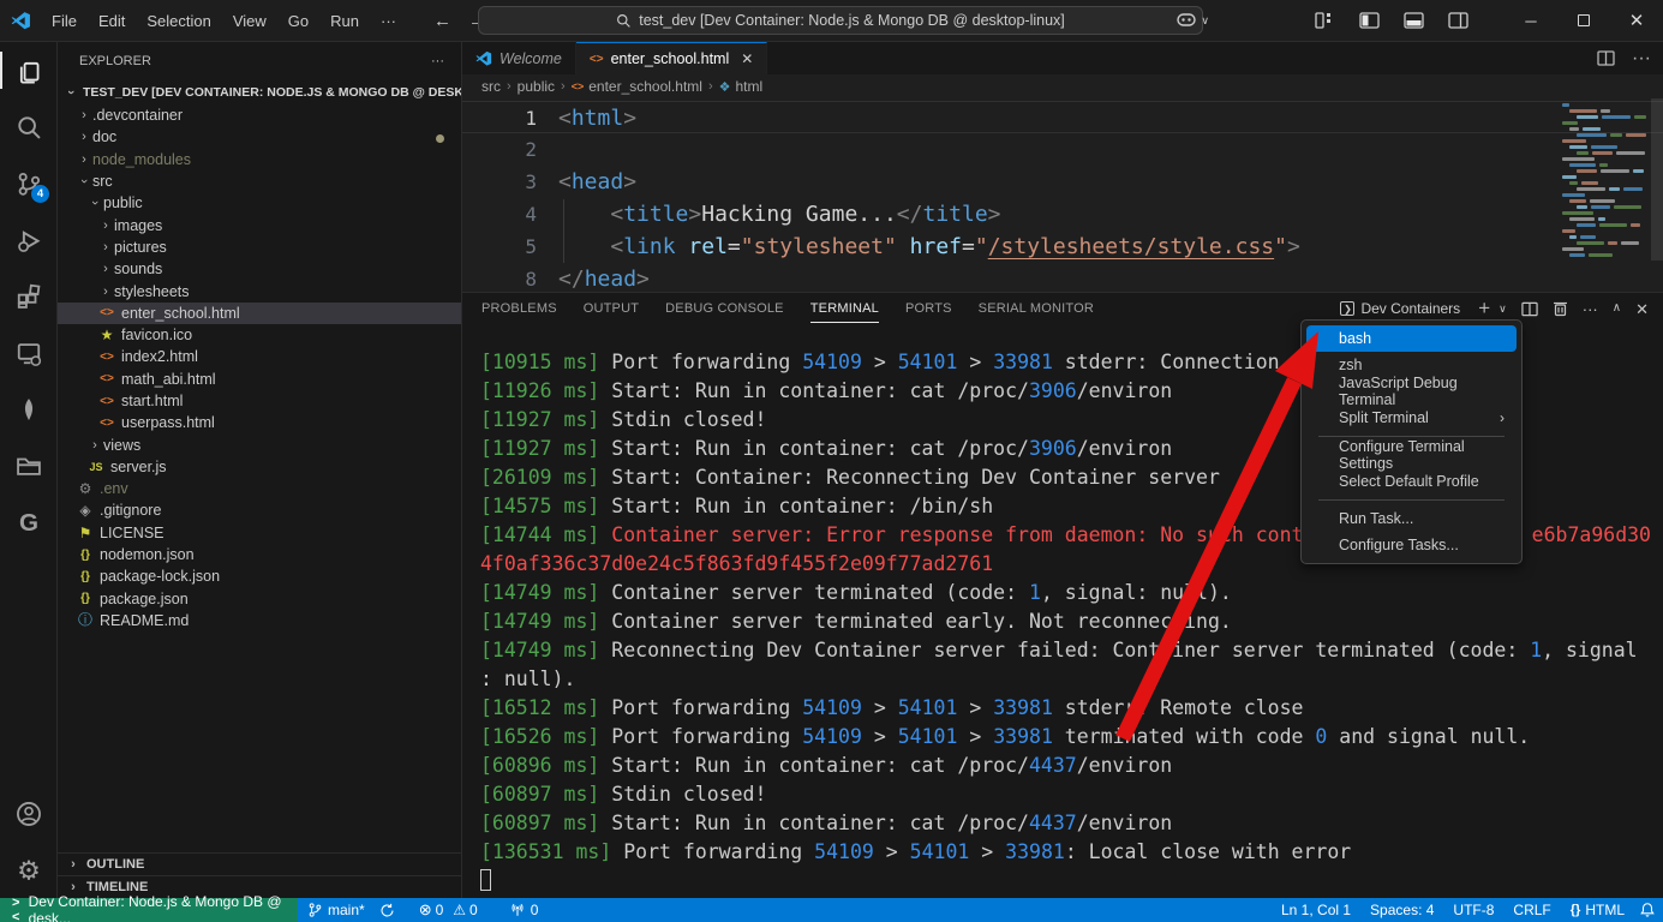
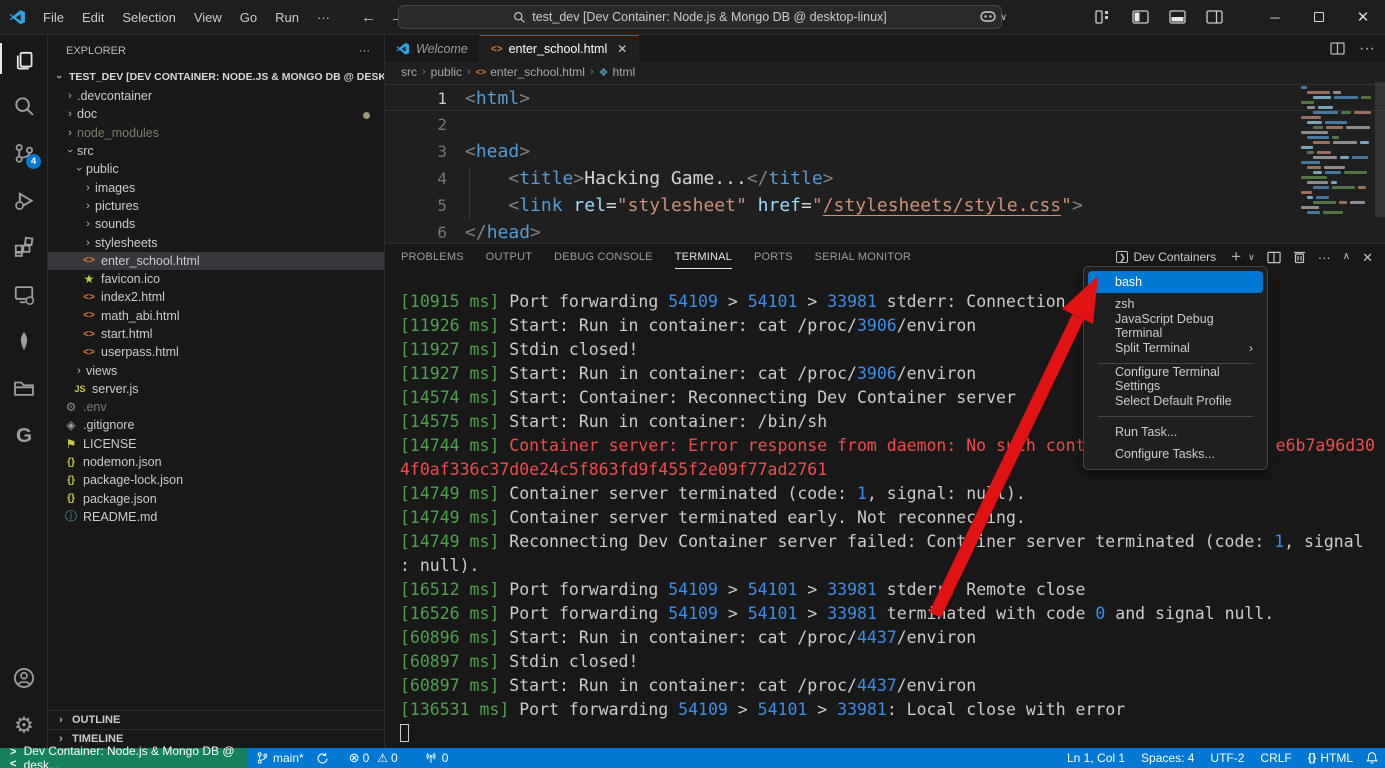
  File
  Edit
  Selection
  View
  Go
  Run
  ···
  ←
  test_dev [Dev Container: Node.js & Mongo DB @ desktop-linux]
  ∨
  ─
  ✕
  4
  G
  ⚙
  EXPLORER
  ···
  TEST_DEV [DEV CONTAINER: NODE.JS & MONGO DB @ DESK
  ›
  .devcontainer
  ›
  doc
  ›
  node_modules
  src
  public
  ›
  images
  ›
  pictures
  ›
  sounds
  ›
  stylesheets
  <>
  enter_school.html
  ★
  favicon.ico
  <>
  index2.html
  <>
  math_abi.html
  <>
  start.html
  <>
  userpass.html
  ›
  views
  JS
  server.js
  ⚙
  .env
  ◈
  .gitignore
  ⚑
  LICENSE
  {}
  nodemon.json
  {}
  package-lock.json
  {}
  package.json
  ⓘ
  README.md
  ›
  OUTLINE
  ›
  TIMELINE
  Welcome
  <>
  enter_school.html
  ✕
  ···
  src
  ›
  public
  ›
  <>
  enter_school.html
  ›
  ❖
  html
  1
  <html>
  2
  3
  <head>
  4
  <title>Hacking Game...</title>
  5
  <link rel="stylesheet" href="/stylesheets/style.css">
- 8
+ 6
  </head>
  PROBLEMS
  OUTPUT
  DEBUG CONSOLE
  TERMINAL
  PORTS
  SERIAL MONITOR
  ❯
  Dev Containers
  ＋
  ∨
  ···
  ∧
  ✕
  [10915 ms] Port forwarding 54109 > 54101 > 33981 stderr: Connection
  [11926 ms] Start: Run in container: cat /proc/3906/environ
  [11927 ms] Stdin closed!
  [11927 ms] Start: Run in container: cat /proc/3906/environ
- [26109 ms] Start: Container: Reconnecting Dev Container server
+ [14574 ms] Start: Container: Reconnecting Dev Container server
  [14575 ms] Start: Run in container: /bin/sh
  [14744 ms] Container server: Error response from daemon: No sh cont
  e6b7a96d30
  4f0af336c37d0e24c5f863fd9f455f2e09f77ad2761
  [14749 ms] Container server terminated (code: 1, signal: nul).
  [14749 ms] Container server terminated early. Not reconnecing.
  [14749 ms] Reconnecting Dev Container server failed: Continer server terminated (code: 1, signal
  : null).
  [16512 ms] Port forwarding 54109 > 54101 > 33981 stder Remote close
  [16526 ms] Port forwarding 54109 > 54101 > 33981 termiated with code 0 and signal null.
  [60896 ms] Start: Run in container: cat /proc/4437/environ
  [60897 ms] Stdin closed!
  [60897 ms] Start: Run in container: cat /proc/4437/environ
  [136531 ms] Port forwarding 54109 > 54101 > 33981: Local close with error
  ><
  Dev Container: Node.js & Mongo DB @ desk...
  main*
  ⊗
  0
  ⚠
  0
  0
  Ln 1, Col 1
  Spaces: 4
- UTF-8
+ UTF-2
  CRLF
  {}
  HTML
  bash
  zsh
  JavaScript Debug Terminal
  Split Terminal
  ›
  Configure Terminal Settings
  Select Default Profile
  Run Task...
  Configure Tasks...
